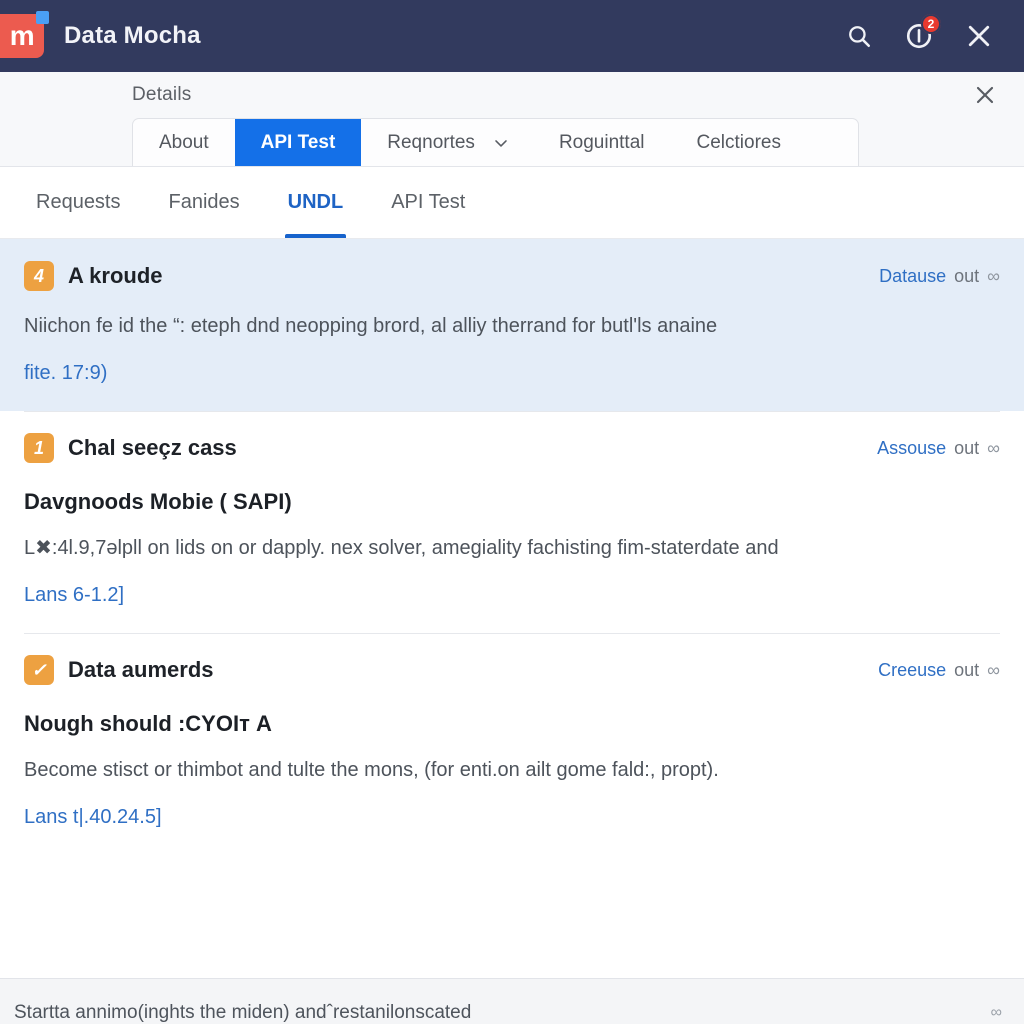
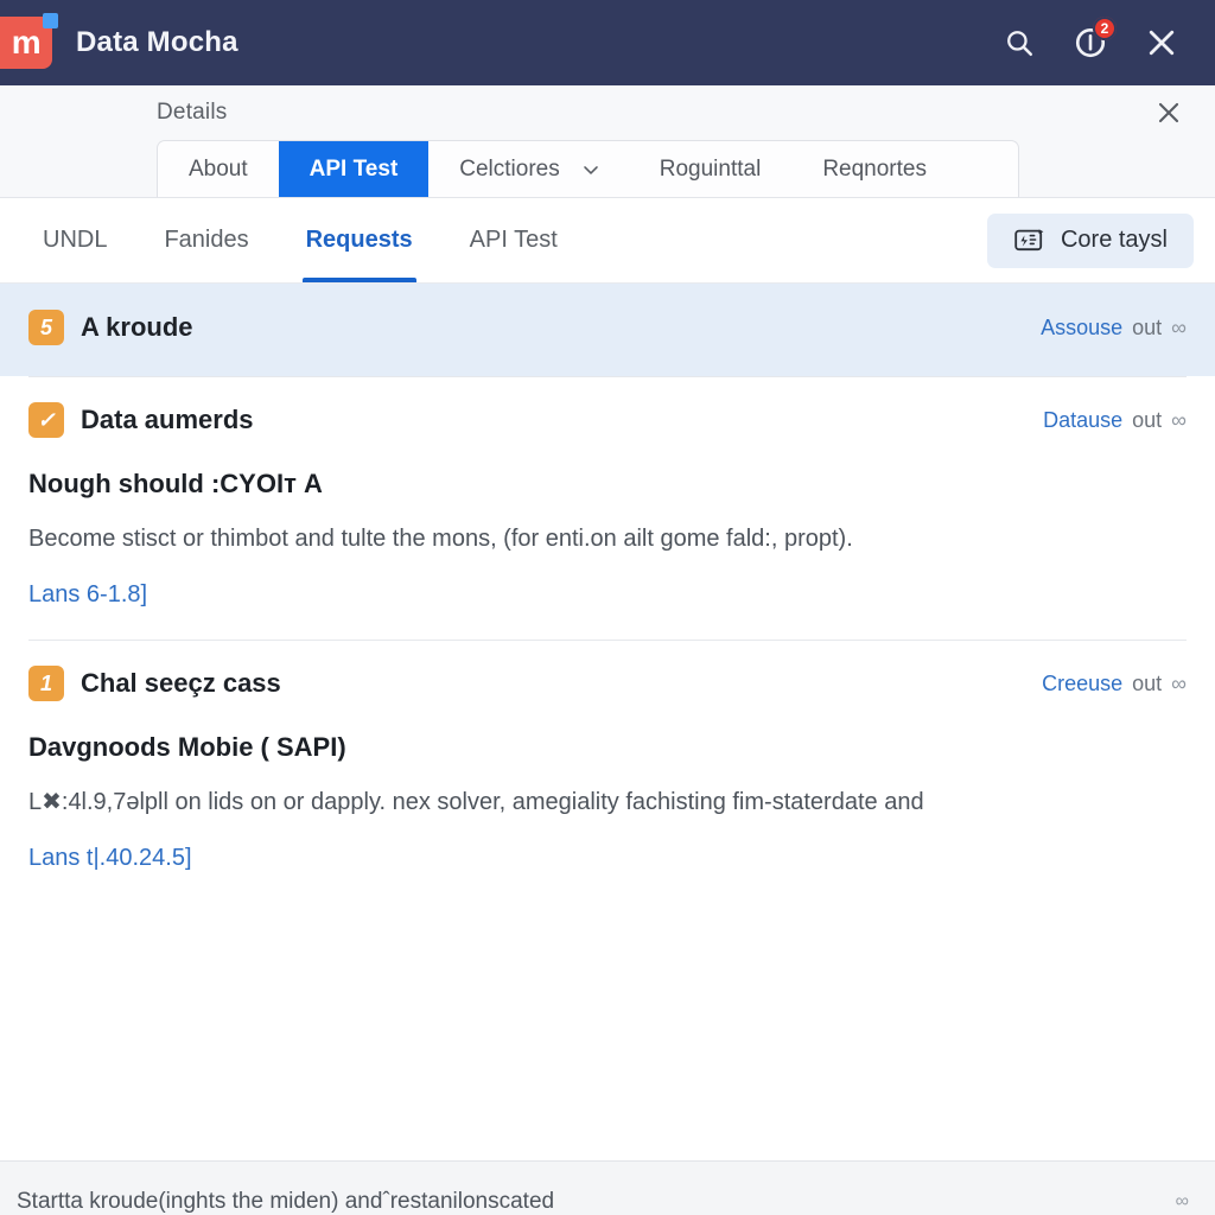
  m
  Data Mocha
  2
  Details
  About
  API Test
- Reqnortes
+ Celctiores
  Roguinttal
- Celctiores
+ Reqnortes
- Requests
+ UNDL
  Fanides
- UNDL
+ Requests
  API Test
+ Core taysl
- 4
+ 5
  A kroude
- Datause
+ Assouse
  out
  ∞
- Νiichon fe id the “: eteph dnd neopping brord, al alliy therrand for butl'ls anaine
- fite. 17:9)
- 1
+ ✓
- Chal seeçz cass
+ Data aumerds
- Assouse
+ Datause
  out
  ∞
- Davgnoods Mobie ( SAPI)
+ Nough should :CYOIт A
- L✖:4l.9,7əlpll on lids on or dapply. nex solver, amegiality fachisting fim-staterdate and
+ Become stisct or thimbot and tulte the mons, (for enti.on ailt gome fald:, propt).
- Lans 6-1.2]
+ Lans 6-1.8]
- ✓
+ 1
- Data aumerds
+ Chal seeçz cass
  Creeuse
  out
  ∞
- Nough should :CYOIт A
+ Davgnoods Mobie ( SAPI)
- Become stisct or thimbot and tulte the mons, (for enti.on ailt gome fald:, propt).
+ L✖:4l.9,7əlpll on lids on or dapply. nex solver, amegiality fachisting fim-staterdate and
  Lans t|.40.24.5]
- Startta annimo(inghts the miden) andˆrestanilonscated
+ Startta kroude(inghts the miden) andˆrestanilonscated
  ∞
